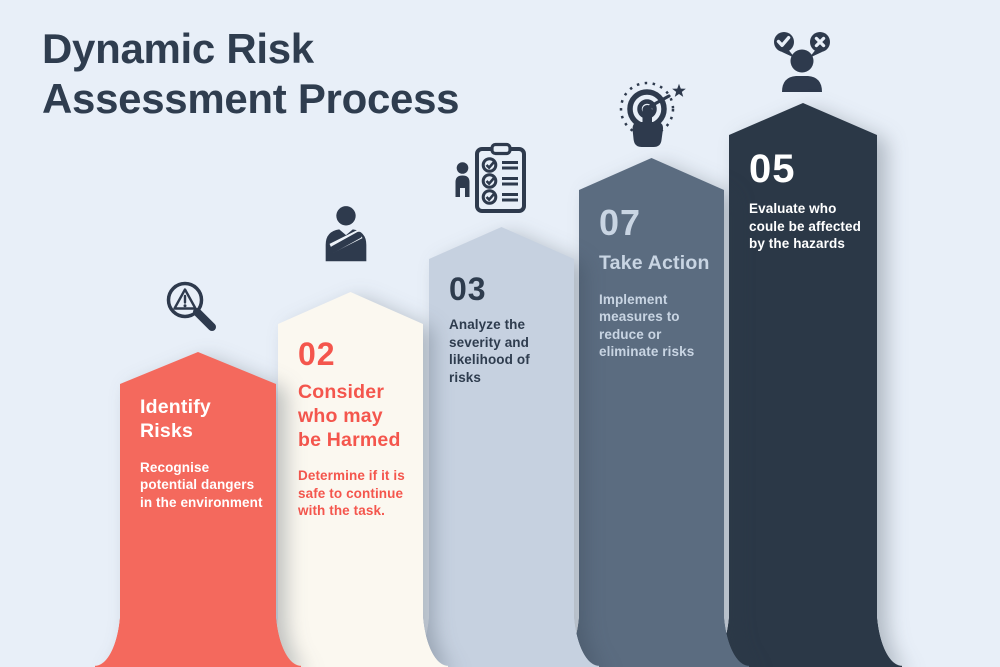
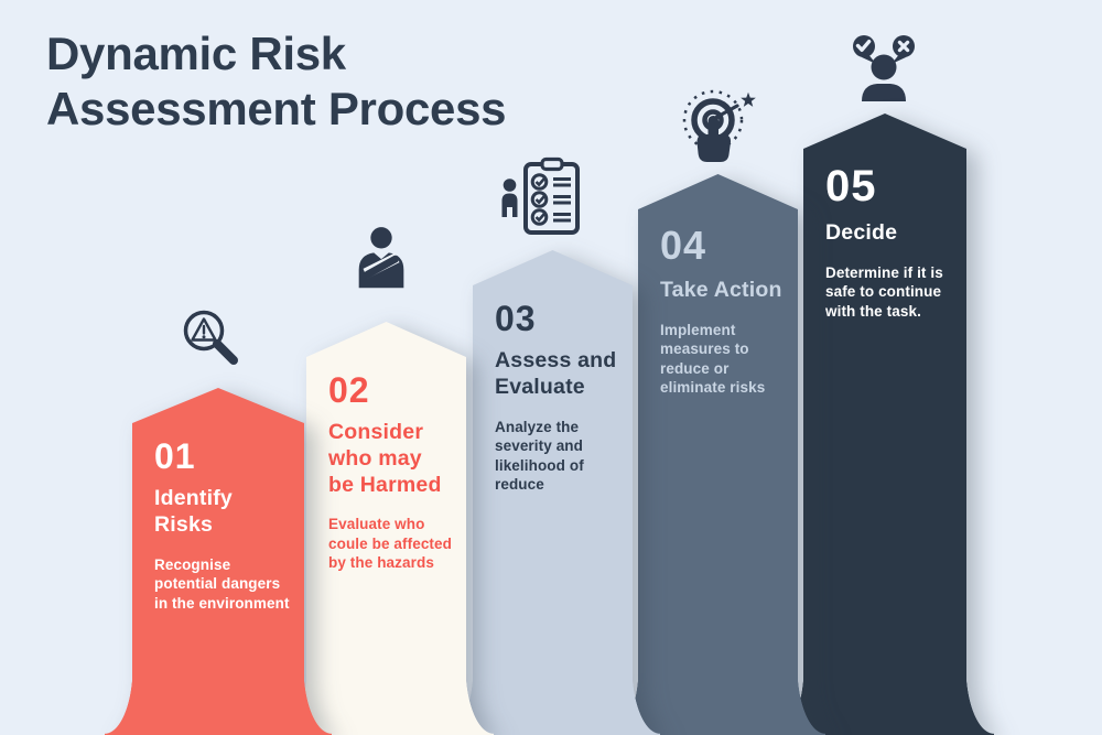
  Dynamic Risk
  Assessment Process
+ 01
  Identify Risks
  Recognise potential dangers in the environment
  02
  Consider who may be Harmed
- Determine if it is safe to continue with the task.
+ Evaluate who coule be affected by the hazards
  03
+ Assess and Evaluate
- Analyze the severity and likelihood of risks
+ Analyze the severity and likelihood of reduce
- 07
+ 04
  Take Action
  Implement measures to reduce or eliminate risks
  05
+ Decide
- Evaluate who coule be affected by the hazards
+ Determine if it is safe to continue with the task.
